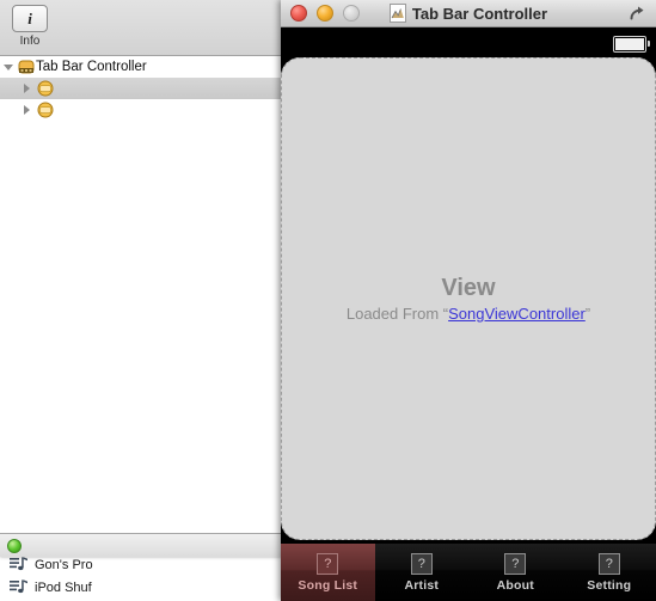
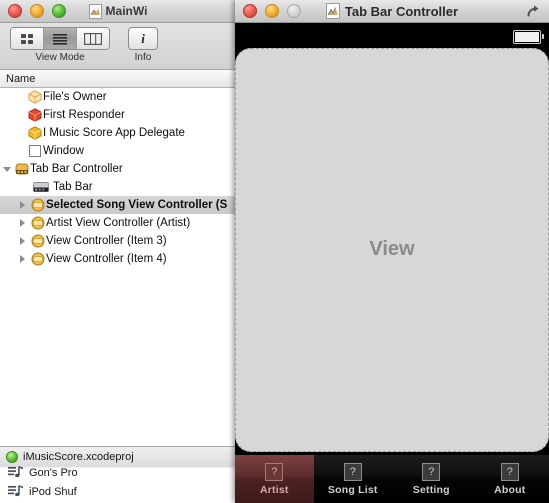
  Gon's Pro
  iPod Shuf
+ MainWi
+ View Mode
  i
  Info
+ Name
+ File's Owner
+ First Responder
+ I Music Score App Delegate
+ Window
  Tab Bar Controller
+ Tab Bar
+ Selected Song View Controller (S
+ Artist View Controller (Artist)
+ View Controller (Item 3)
+ View Controller (Item 4)
+ iMusicScore.xcodeproj
  Tab Bar Controller
  View
- Loaded From “SongViewController”
  ?
- Song List
+ Artist
  ?
- Artist
+ Song List
  ?
- About
+ Setting
  ?
- Setting
+ About
